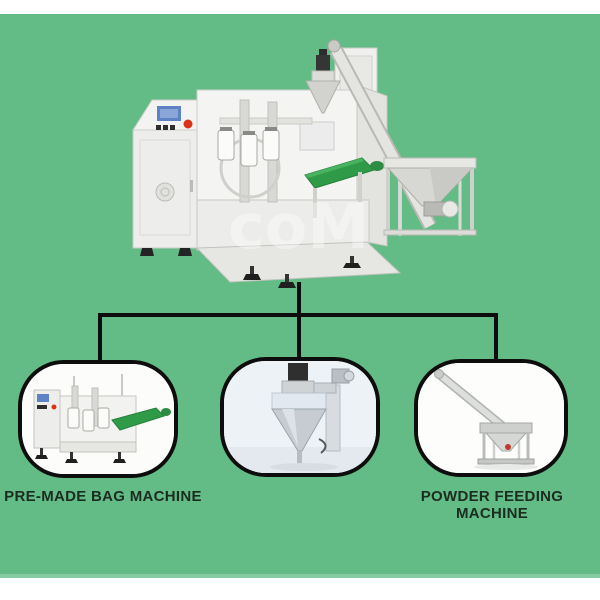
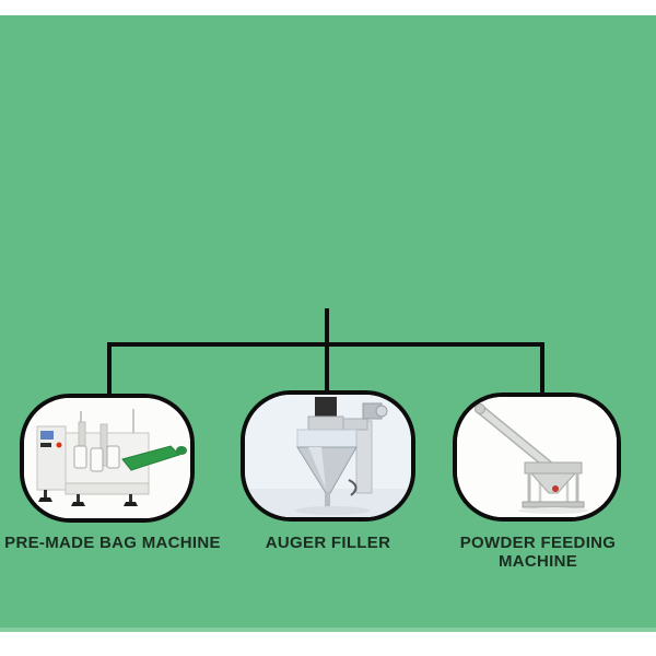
- coM
  PRE-MADE BAG MACHINE
+ AUGER FILLER
  POWDER FEEDING MACHINE
